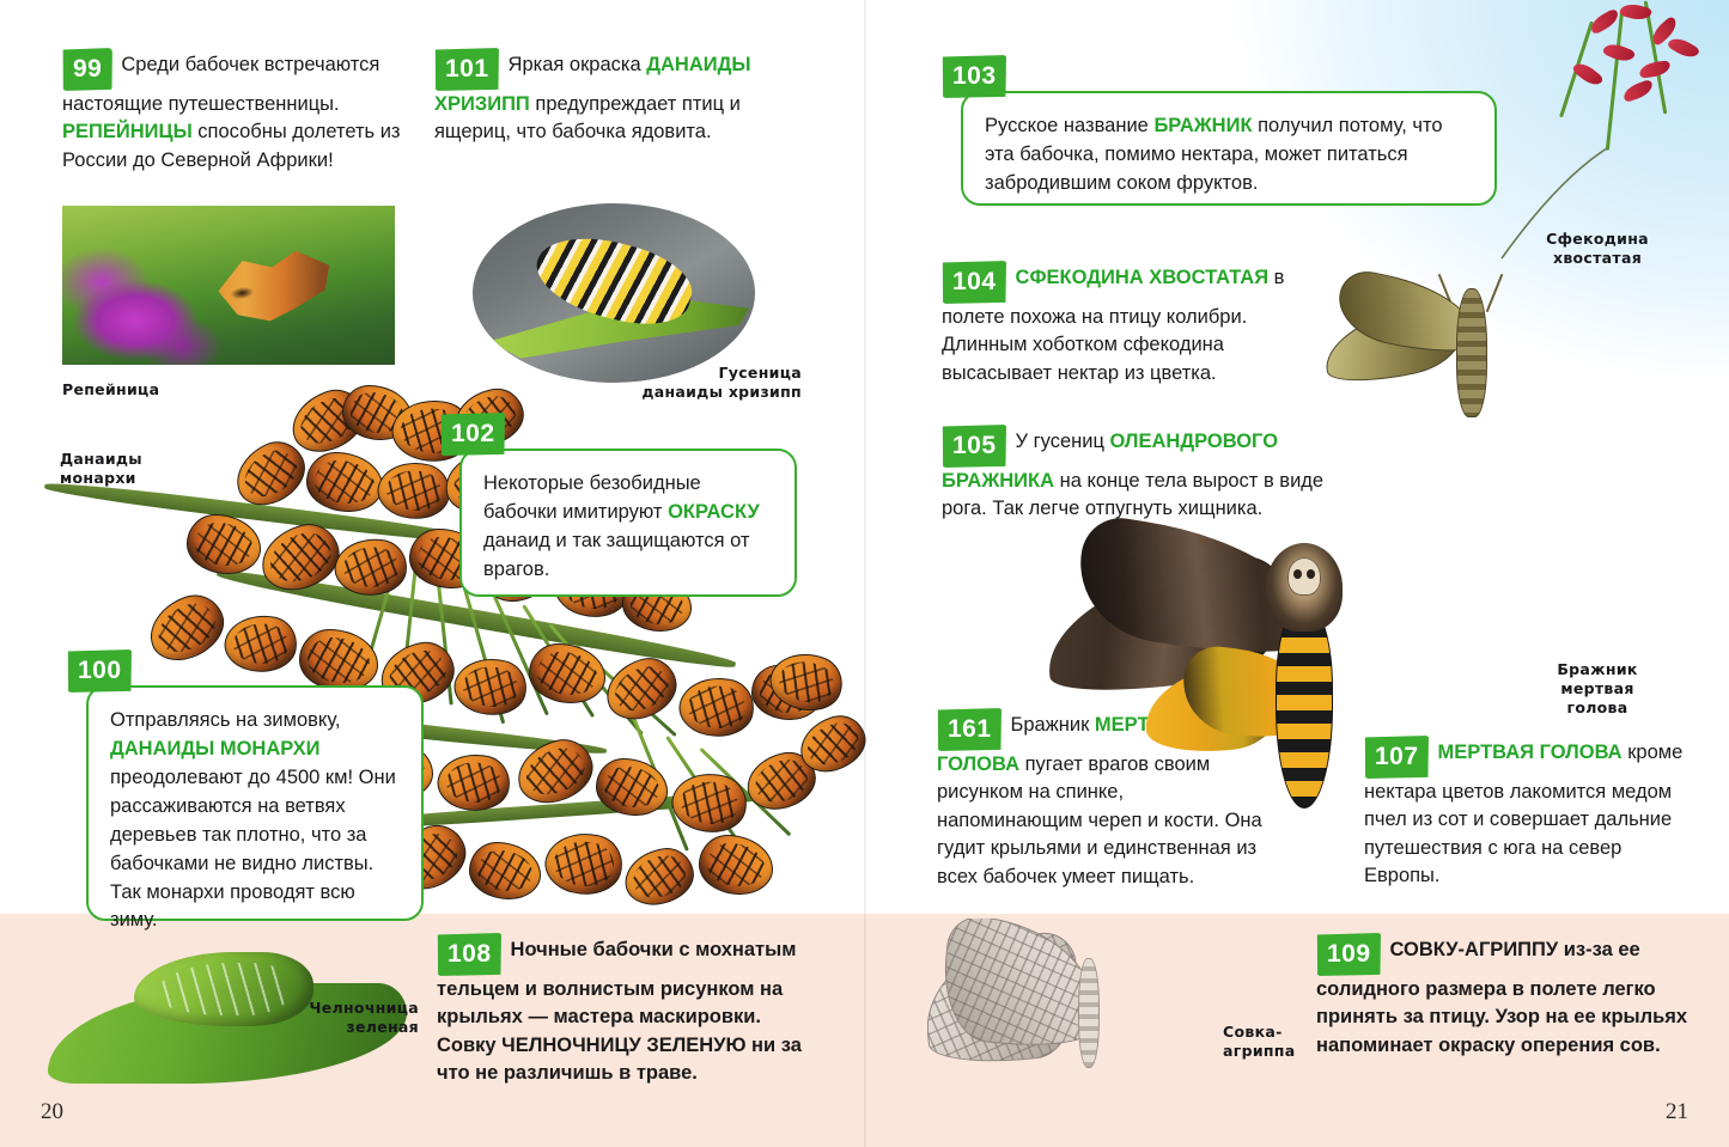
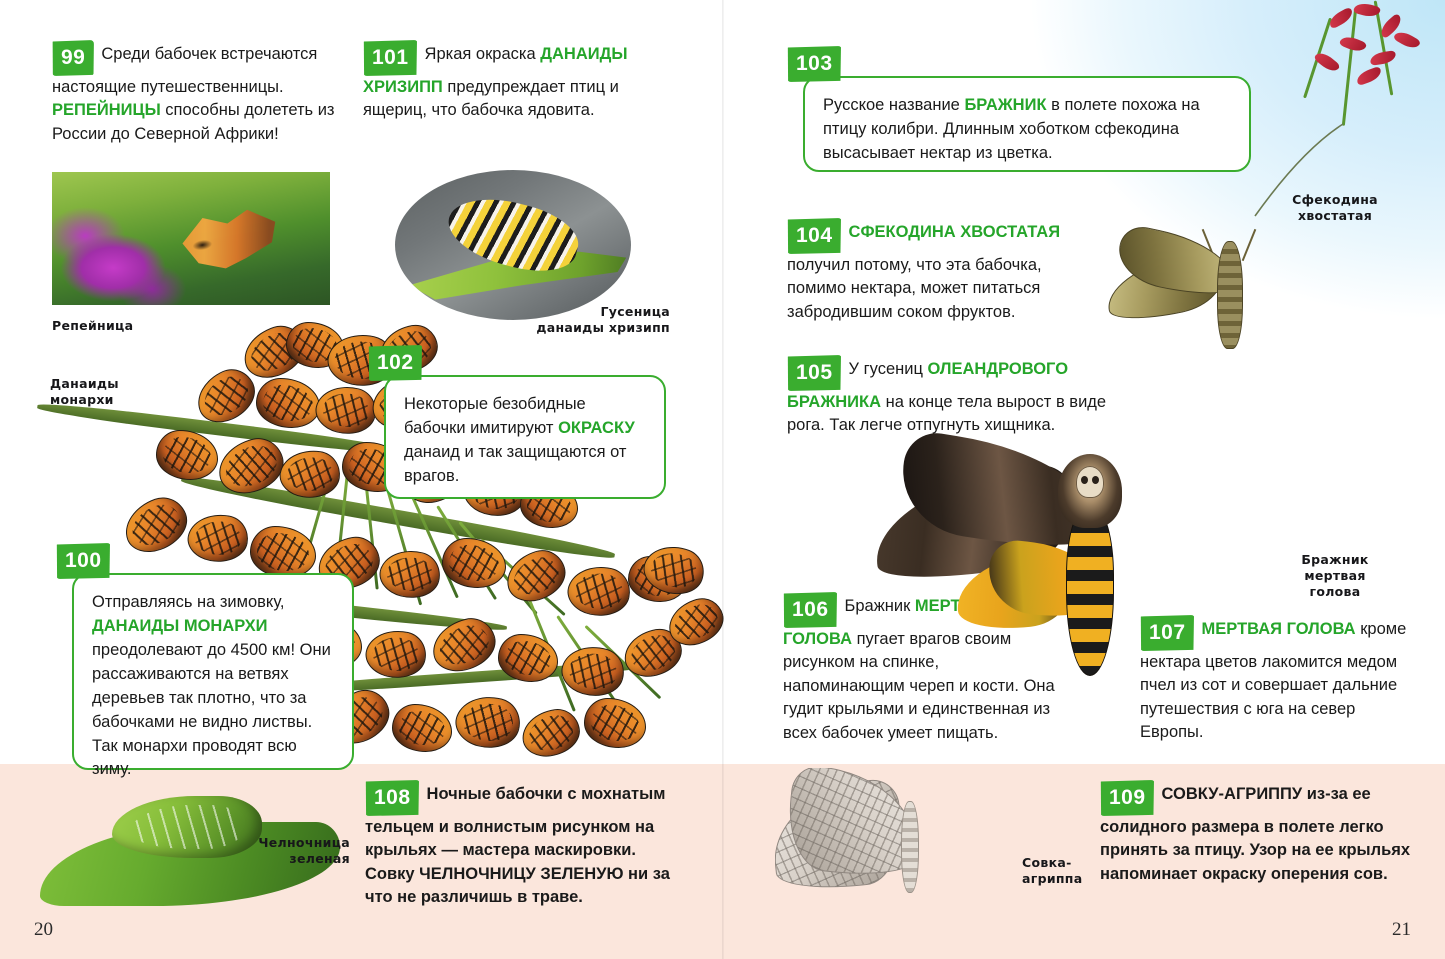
  Репейница
  Гусеница
  данаиды хризипп
  Данаиды
  монархи
  99 Среди бабочек встречаются настоящие путешественницы. РЕПЕЙНИЦЫ способны долететь из России до Северной Африки!
  101 Яркая окраска ДАНАИДЫ ХРИЗИПП предупреждает птиц и ящериц, что бабочка ядовита.
  102
  Некоторые безобидные бабочки имитируют ОКРАСКУ данаид и так защищаются от врагов.
  100
  Отправляясь на зимовку, ДАНАИДЫ МОНАРХИ преодолевают до 4500 км! Они рассаживаются на ветвях деревьев так плотно, что за бабочками не видно листвы. Так монархи проводят всю зиму.
  103
- Русское название БРАЖНИК получил потому, что эта бабочка, помимо нектара, может питаться забродившим соком фруктов.
+ Русское название БРАЖНИК в полете похожа на птицу колибри. Длинным хоботком сфекодина высасывает нектар из цветка.
  Сфекодина
  хвостатая
- 104 СФЕКОДИНА ХВОСТАТАЯ в полете похожа на птицу колибри. Длинным хоботком сфекодина высасывает нектар из цветка.
+ 104 СФЕКОДИНА ХВОСТАТАЯ получил потому, что эта бабочка, помимо нектара, может питаться забродившим соком фруктов.
  105 У гусениц ОЛЕАНДРОВОГО БРАЖНИКА на конце тела вырост в виде рога. Так легче отпугнуть хищника.
  Бражник
  мертвая
  голова
- 161 Бражник МЕРТ ГОЛОВА пугает врагов своим рисунком на спинке, напоминающим череп и кости. Она гудит крыльями и единственная из всех бабочек умеет пищать.
+ 106 Бражник МЕРТ ГОЛОВА пугает врагов своим рисунком на спинке, напоминающим череп и кости. Она гудит крыльями и единственная из всех бабочек умеет пищать.
  107 МЕРТВАЯ ГОЛОВА кроме нектара цветов лакомится медом пчел из сот и совершает дальние путешествия с юга на север Европы.
  Челночница
  зеленая
  108 Ночные бабочки с мохнатым тельцем и волнистым рисунком на крыльях — мастера маскировки. Совку ЧЕЛНОЧНИЦУ ЗЕЛЕНУЮ ни за что не различишь в траве.
  Совка-
  агриппа
  109 СОВКУ-АГРИППУ из-за ее солидного размера в полете легко принять за птицу. Узор на ее крыльях напоминает окраску оперения сов.
  20
  21
